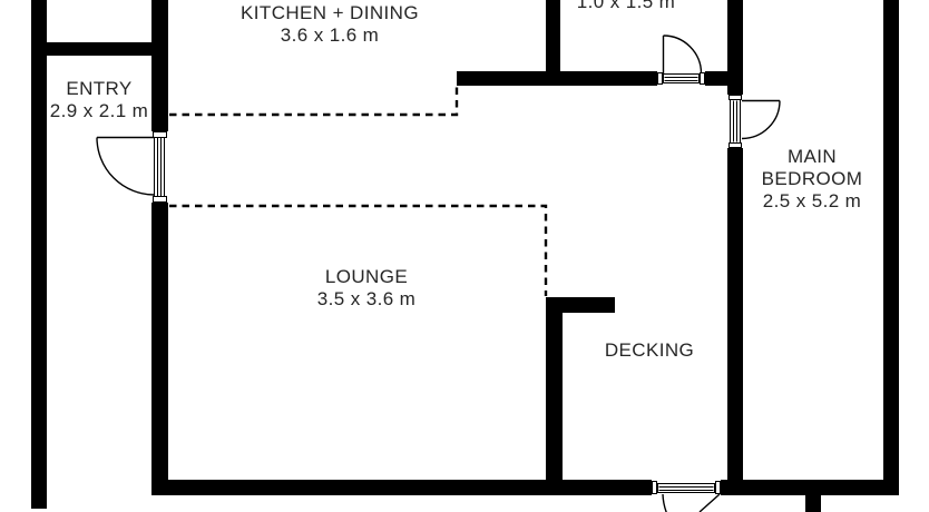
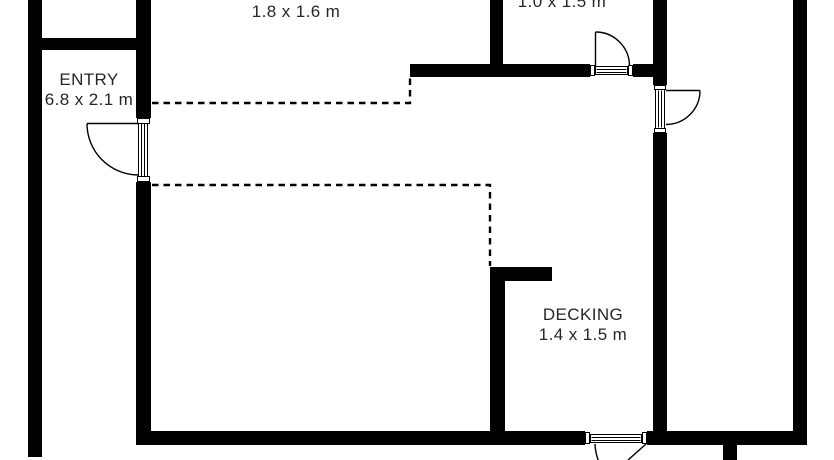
- KITCHEN + DINING
- 3.6 x 1.6 m
+ 1.8 x 1.6 m
  1.0 x 1.5 m
  ENTRY
- 2.9 x 2.1 m
+ 6.8 x 2.1 m
- MAIN BEDROOM
- 2.5 x 5.2 m
- LOUNGE
- 3.5 x 3.6 m
  DECKING
+ 1.4 x 1.5 m
